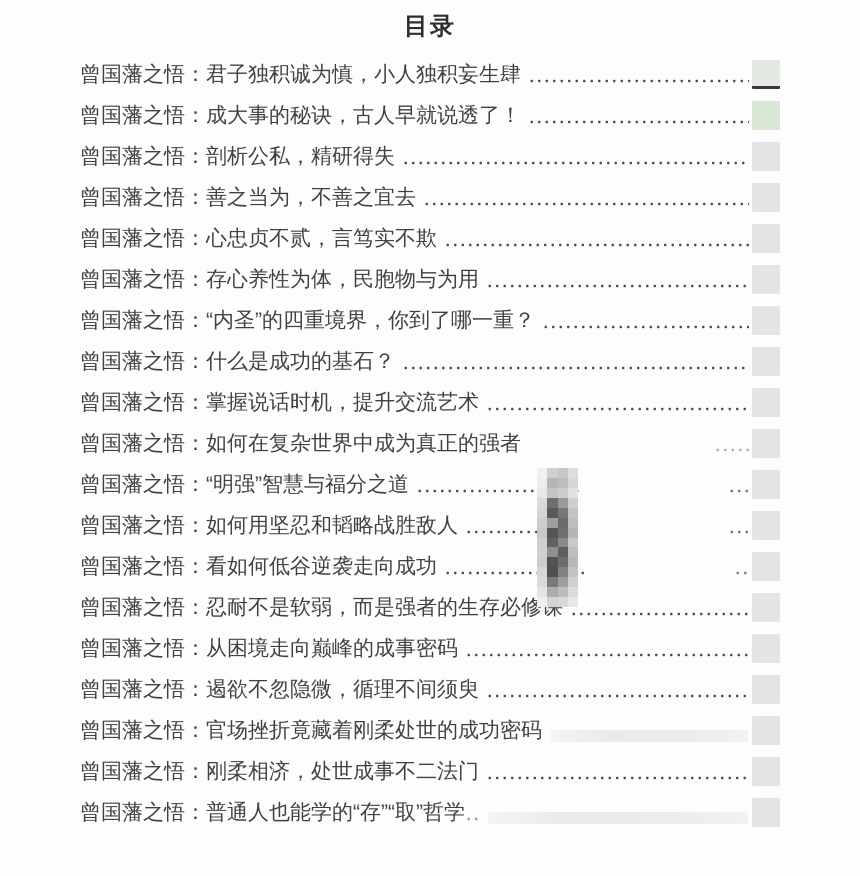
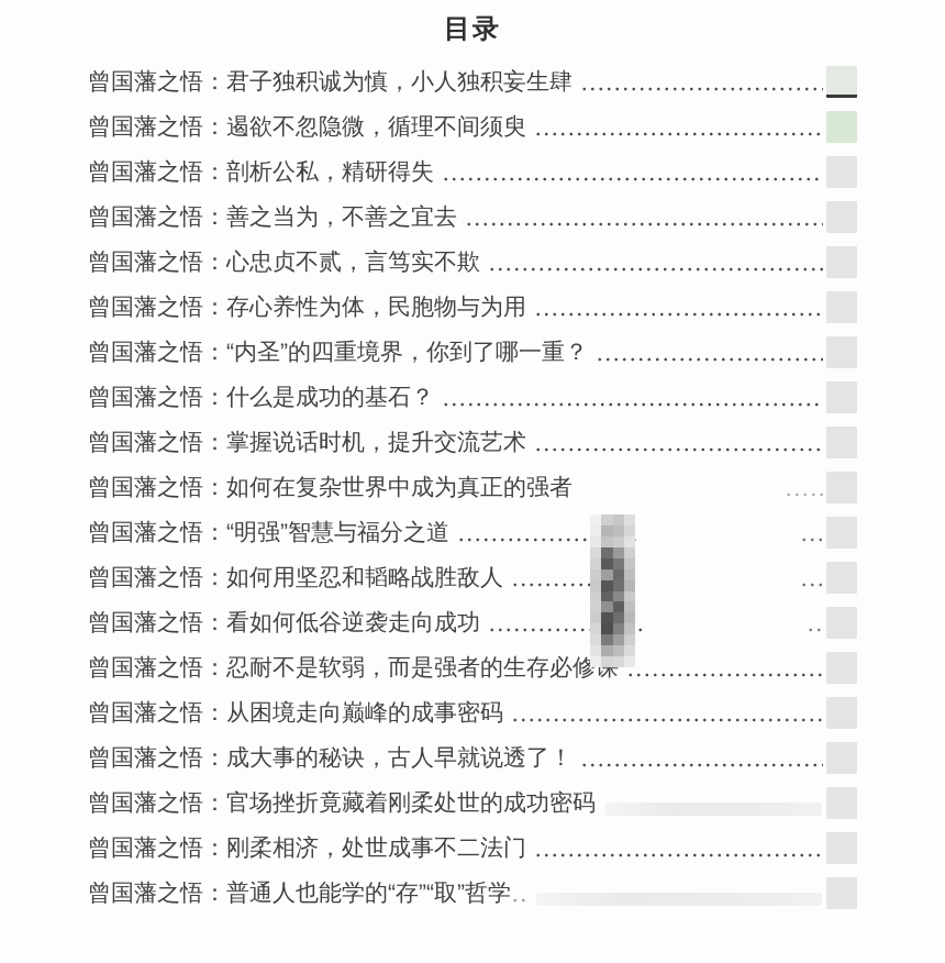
  目录
  曾国藩之悟：君子独积诚为慎，小人独积妄生肆
- 曾国藩之悟：成大事的秘诀，古人早就说透了！
+ 曾国藩之悟：遏欲不忽隐微，循理不间须臾
  曾国藩之悟：剖析公私，精研得失
  曾国藩之悟：善之当为，不善之宜去
  曾国藩之悟：心忠贞不贰，言笃实不欺
  曾国藩之悟：存心养性为体，民胞物与为用
  曾国藩之悟：“内圣”的四重境界，你到了哪一重？
  曾国藩之悟：什么是成功的基石？
  曾国藩之悟：掌握说话时机，提升交流艺术
  曾国藩之悟：如何在复杂世界中成为真正的强者
  曾国藩之悟：“明强”智慧与福分之道
  曾国藩之悟：如何用坚忍和韬略战胜敌人
  曾国藩之悟：看如何低谷逆袭走向成功
  曾国藩之悟：忍耐不是软弱，而是强者的生存必修课
  曾国藩之悟：从困境走向巅峰的成事密码
- 曾国藩之悟：遏欲不忽隐微，循理不间须臾
+ 曾国藩之悟：成大事的秘诀，古人早就说透了！
  曾国藩之悟：官场挫折竟藏着刚柔处世的成功密码
  曾国藩之悟：刚柔相济，处世成事不二法门
  曾国藩之悟：普通人也能学的“存”“取”哲学
